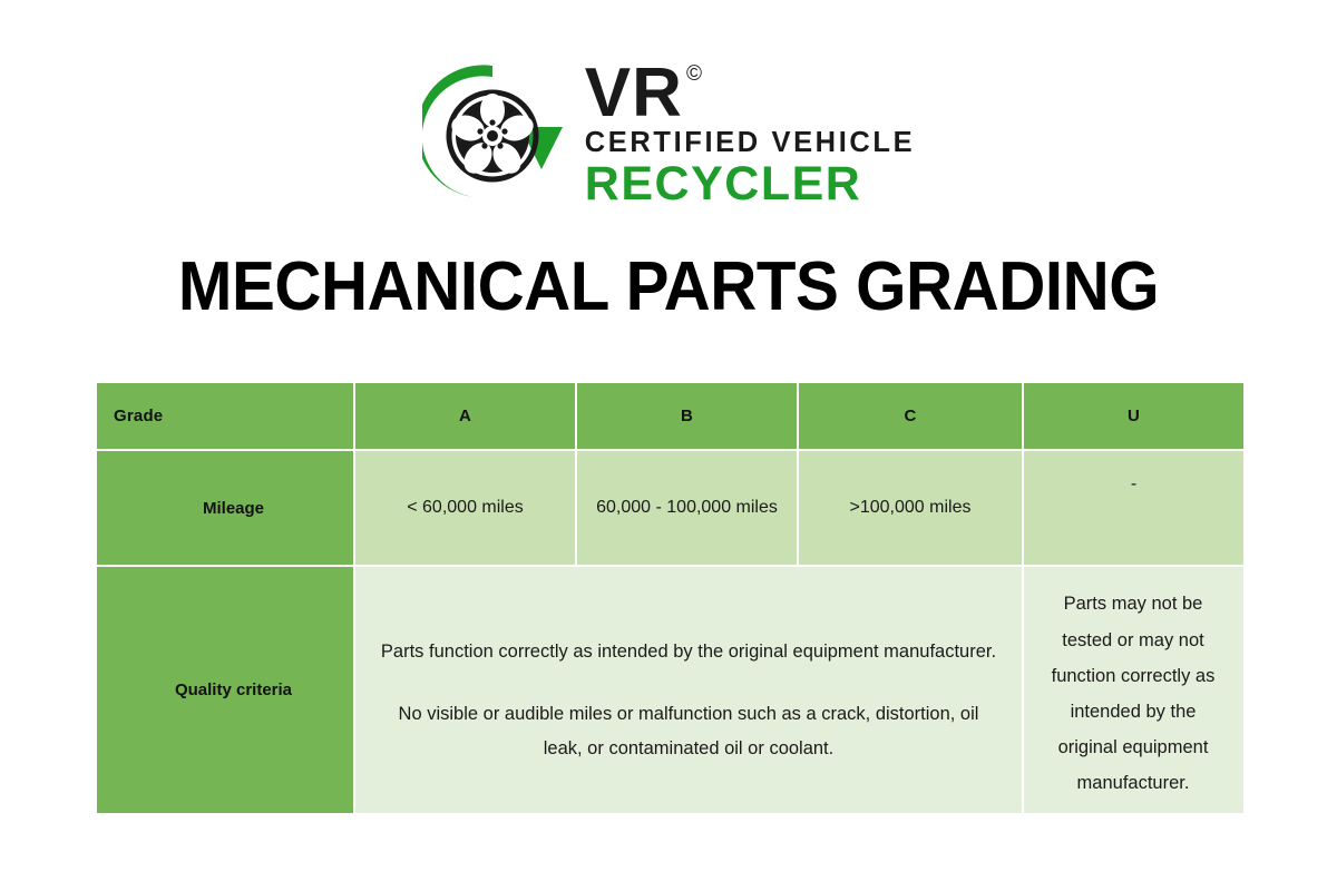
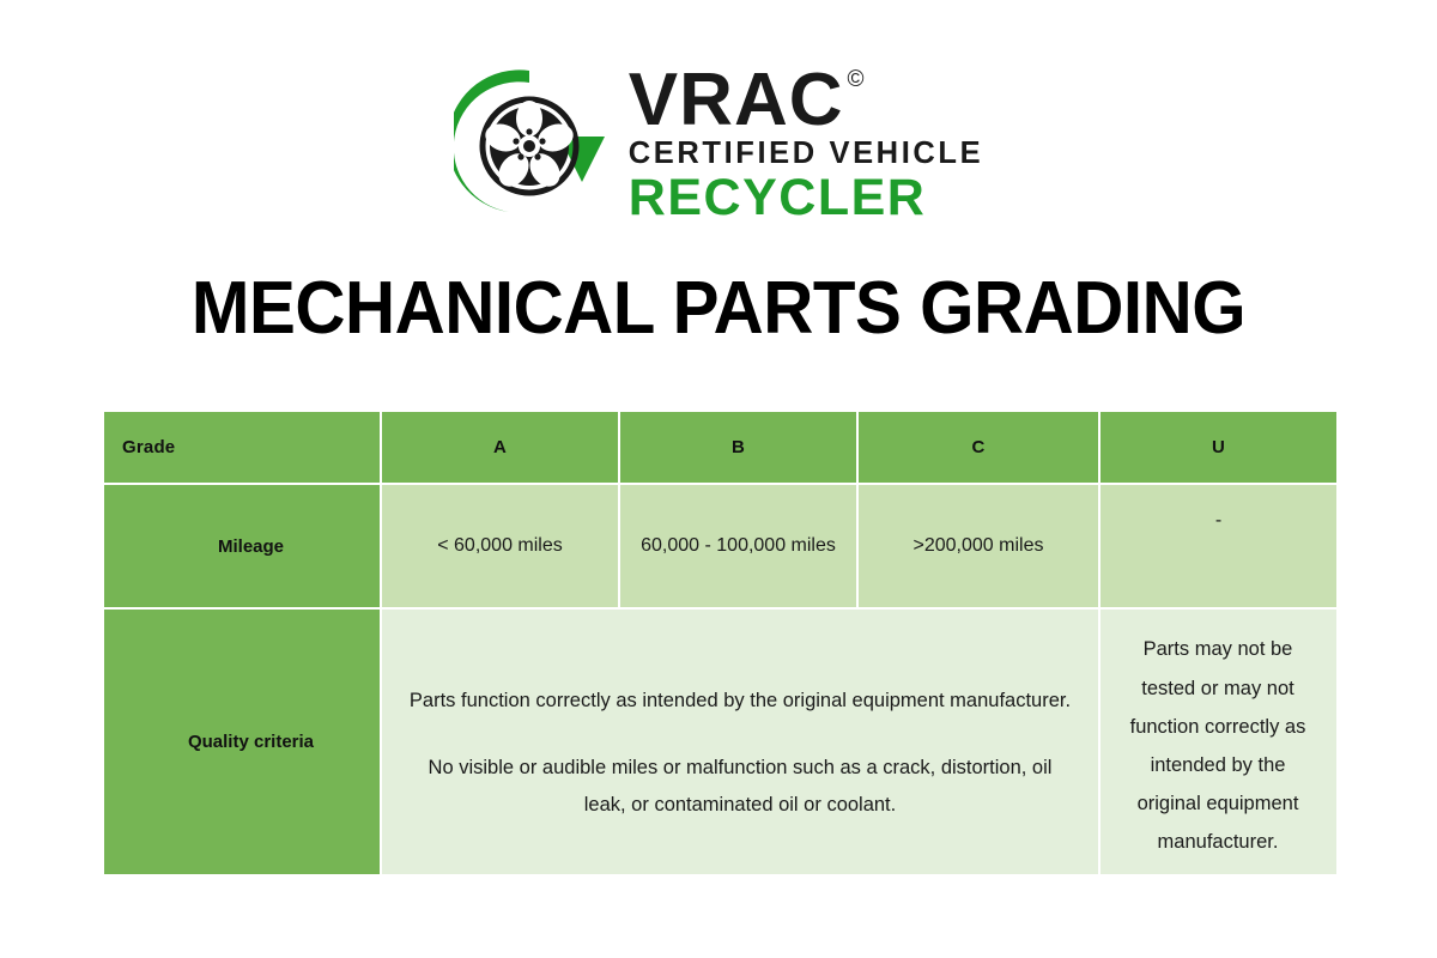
  V
  R
+ AC
  ©
  CERTIFIED VEHICLE
  RECYCLER
  MECHANICAL PARTS GRADING
  Grade	A	B	C	U
- Mileage	< 60,000 miles	60,000 - 100,000 miles	>100,000 miles	-
+ Mileage	< 60,000 miles	60,000 - 100,000 miles	>200,000 miles	-
  Quality criteria	Parts function correctly as intended by the original equipment manufacturer. No visible or audible miles or malfunction such as a crack, distortion, oil leak, or contaminated oil or coolant.	Parts may not be tested or may not function correctly as intended by the original equipment manufacturer.
